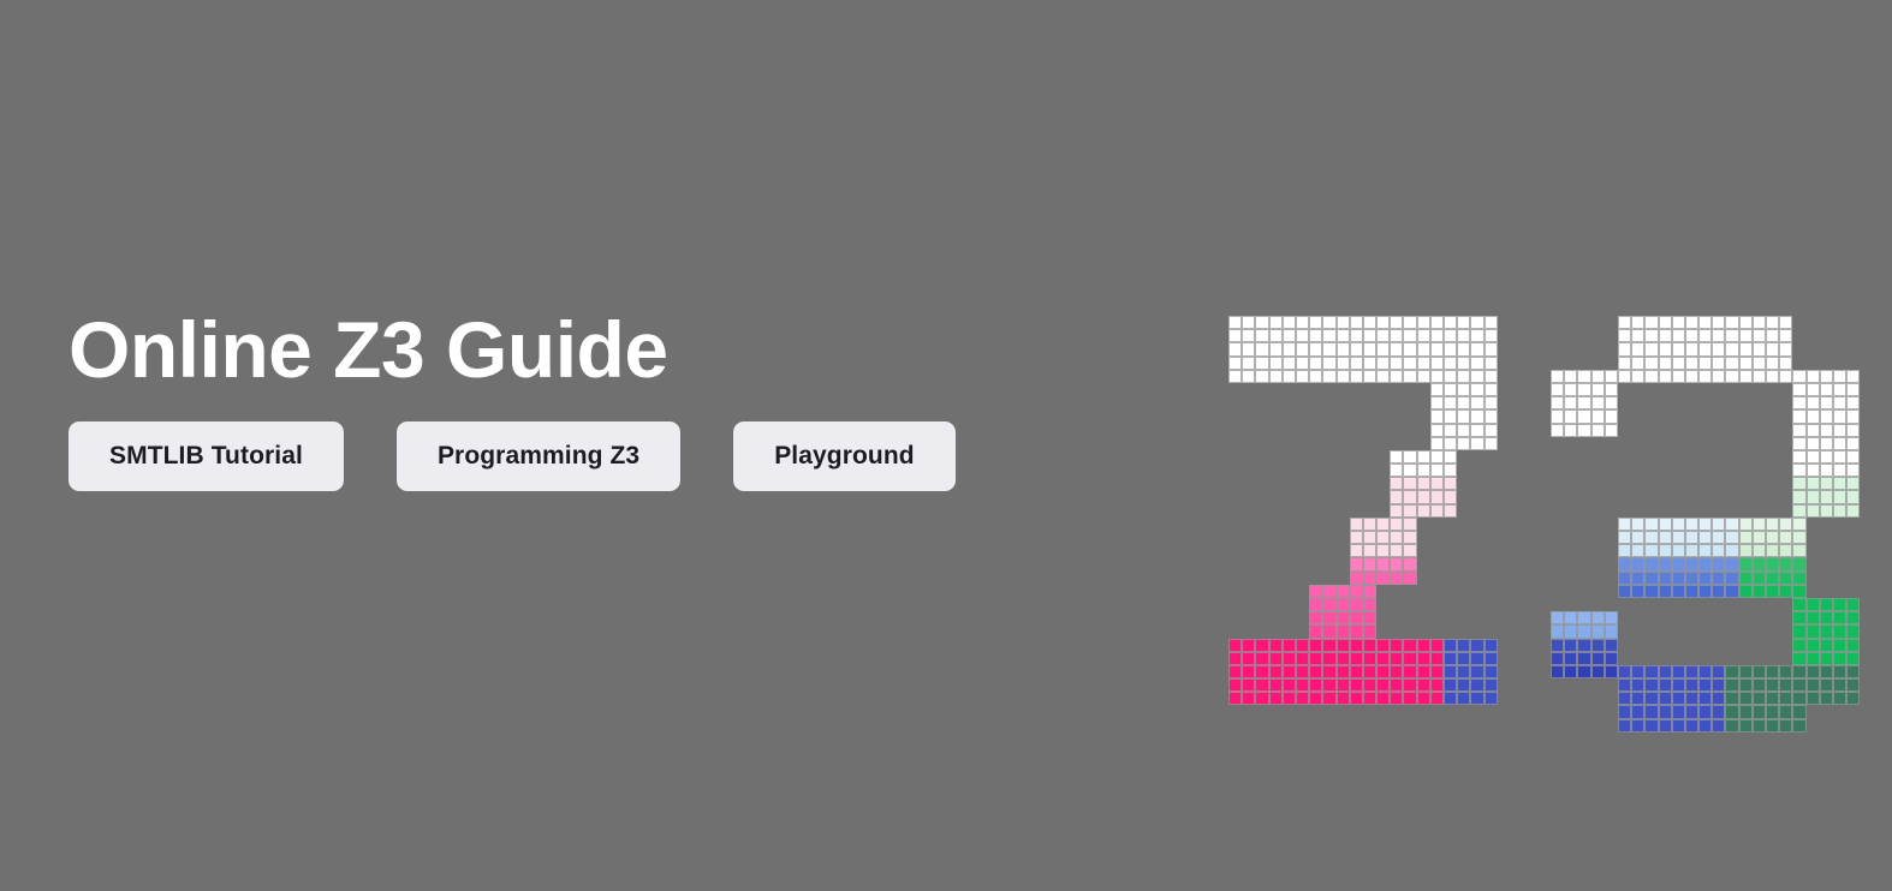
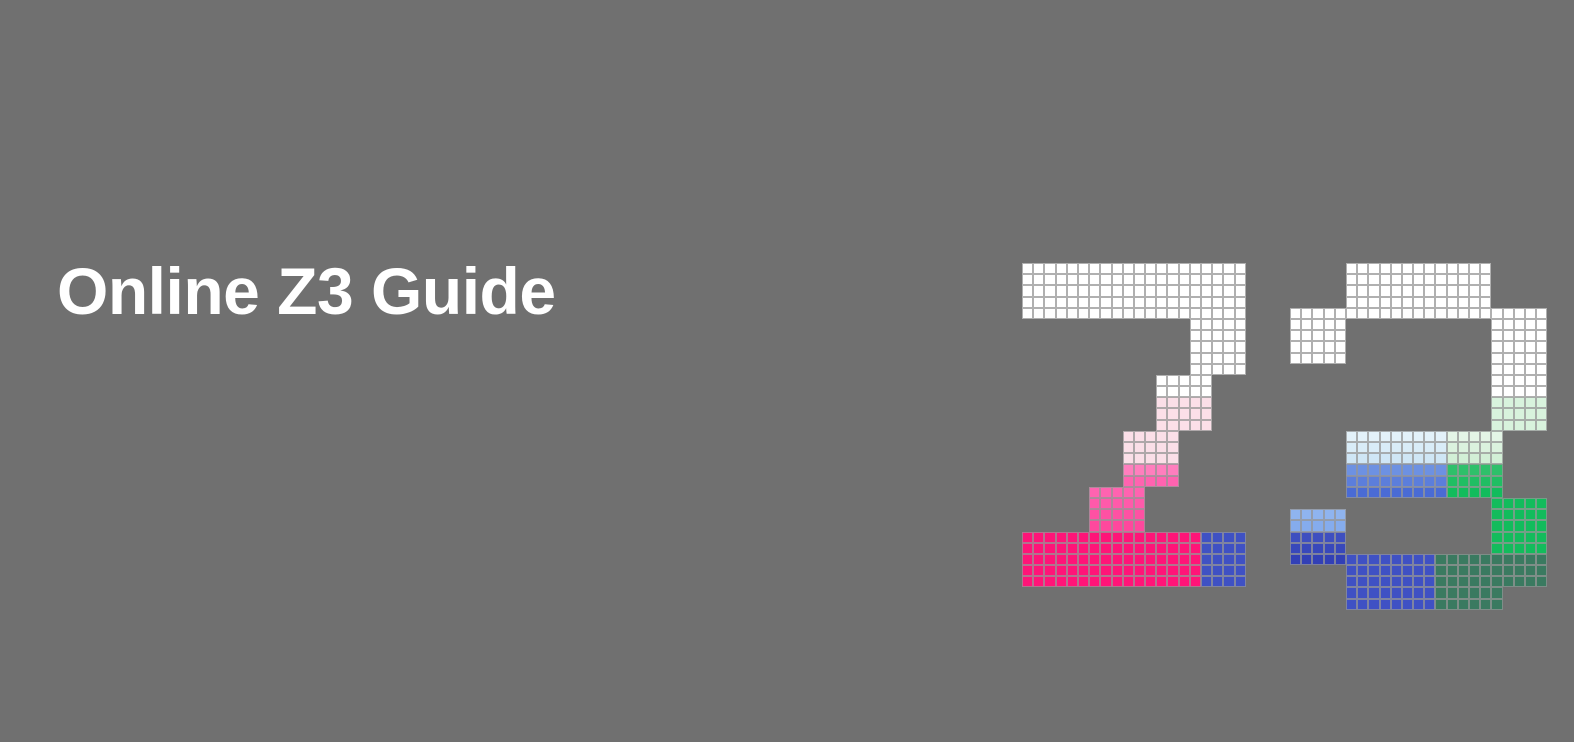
  Online Z3 Guide
- SMTLIB Tutorial
- Programming Z3
- Playground
